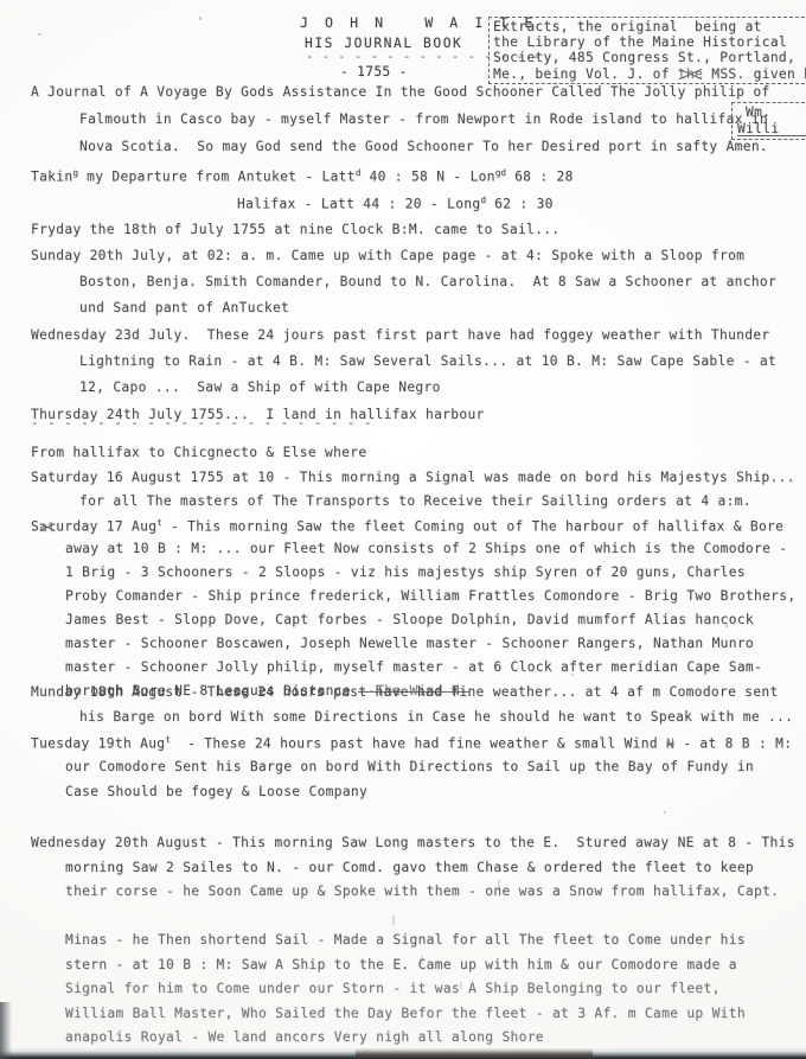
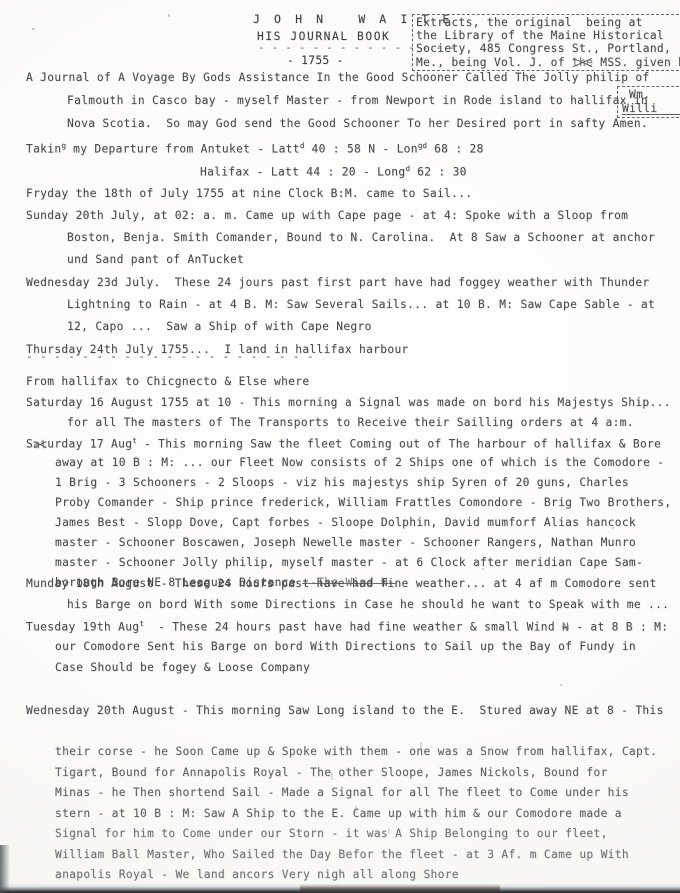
  J O H N W A I T E
  HIS JOURNAL BOOK
  - - - - - - - - - - - - - - -
  - 1755 -
  Extracts, the original being at
  the Library of the Maine Historical
  Society, 485 Congress St., Portland,
  Me., being Vol. J. of the MSS. given
  Wm.
  Willi
  A Journal of A Voyage By Gods Assistance In the Good Schooner Called The Jolly philip of
  Falmouth in Casco bay - myself Master - from Newport in Rode island to hallifax in
  Nova Scotia. So may God send the Good Schooner To her Desired port in safty Amen.
  Taking my Departure from Antuket - Lattd 40 : 58 N - Longd 68 : 28
  Halifax - Latt 44 : 20 - Longd 62 : 30
  Fryday the 18th of July 1755 at nine Clock B:M. came to Sail...
  Sunday 20th July, at 02: a. m. Came up with Cape page - at 4: Spoke with a Sloop from
  Boston, Benja. Smith Comander, Bound to N. Carolina. At 8 Saw a Schooner at anchor
  und Sand pant of AnTucket
  Wednesday 23d July. These 24 jours past first part have had foggey weather with Thunder
  Lightning to Rain - at 4 B. M: Saw Several Sails... at 10 B. M: Saw Cape Sable - at
  12, Capo ... Saw a Ship of with Cape Negro
  Thursday 24th July 1755... I land in hallifax harbour
  - - - - - - - - - - - - - - - - - - - - -
  From hallifax to Chicgnecto & Else where
  Saturday 16 August 1755 at 10 - This morning a Signal was made on bord his Majestys Ship...
  for all The masters of The Transports to Receive their Sailling orders at 4 a:m.
  Saturday 17 Augt - This morning Saw the fleet Coming out of The harbour of hallifax & Bore
  away at 10 B : M: ... our Fleet Now consists of 2 Ships one of which is the Comodore -
  1 Brig - 3 Schooners - 2 Sloops - viz his majestys ship Syren of 20 guns, Charles
  Proby Comander - Ship prince frederick, William Frattles Comondore - Brig Two Brothers,
  James Best - Slopp Dove, Capt forbes - Sloope Dolphin, David mumforf Alias hancock
  master - Schooner Boscawen, Joseph Newelle master - Schooner Rangers, Nathan Munro
  master - Schooner Jolly philip, myself master - at 6 Clock after meridian Cape Sam-
  borough Bore NE 8 Leagues Distance --The Wind N-
  Munday 18th August - These 24 hours past have had fine weather... at 4 af m Comodore sent
  his Barge on bord With some Directions in Case he should he want to Speak with me ...
  Tuesday 19th Augt - These 24 hours past have had fine weather & small Wind N - at 8 B : M:
  our Comodore Sent his Barge on bord With Directions to Sail up the Bay of Fundy in
  Case Should be fogey & Loose Company
- Wednesday 20th August - This morning Saw Long masters to the E. Stured away NE at 8 - This
+ Wednesday 20th August - This morning Saw Long island to the E. Stured away NE at 8 - This
- morning Saw 2 Sailes to N. - our Comd. gavo them Chase & ordered the fleet to keep
  their corse - he Soon Came up & Spoke with them - one was a Snow from hallifax, Capt.
+ Tigart, Bound for Annapolis Royal - The other Sloope, James Nickols, Bound for
  Minas - he Then shortend Sail - Made a Signal for all The fleet to Come under his
  stern - at 10 B : M: Saw A Ship to the E. Came up with him & our Comodore made a
  Signal for him to Come under our Storn - it was A Ship Belonging to our fleet,
  William Ball Master, Who Sailed the Day Befor the fleet - at 3 Af. m Came up With
  anapolis Royal - We land ancors Very nigh all along Shore
